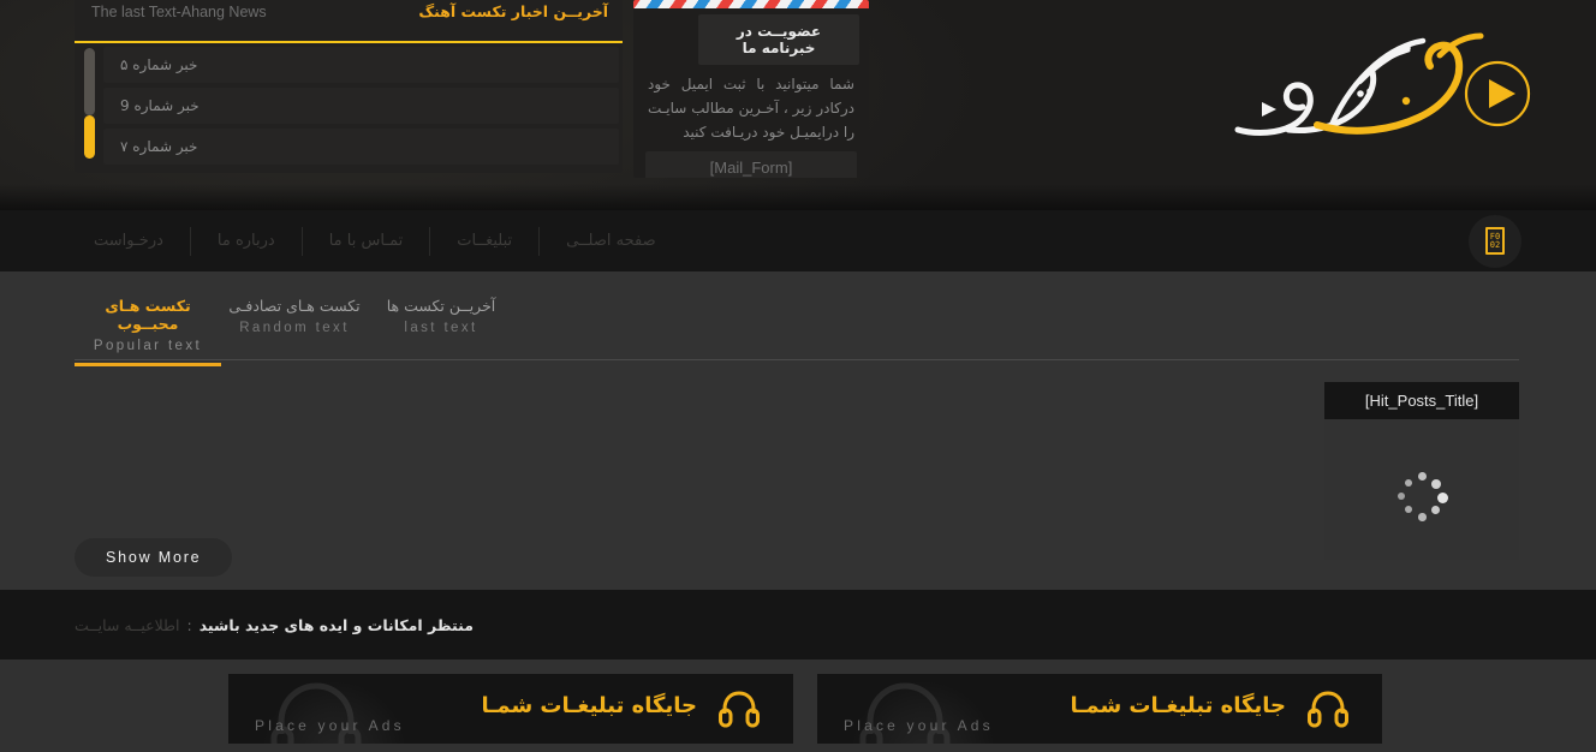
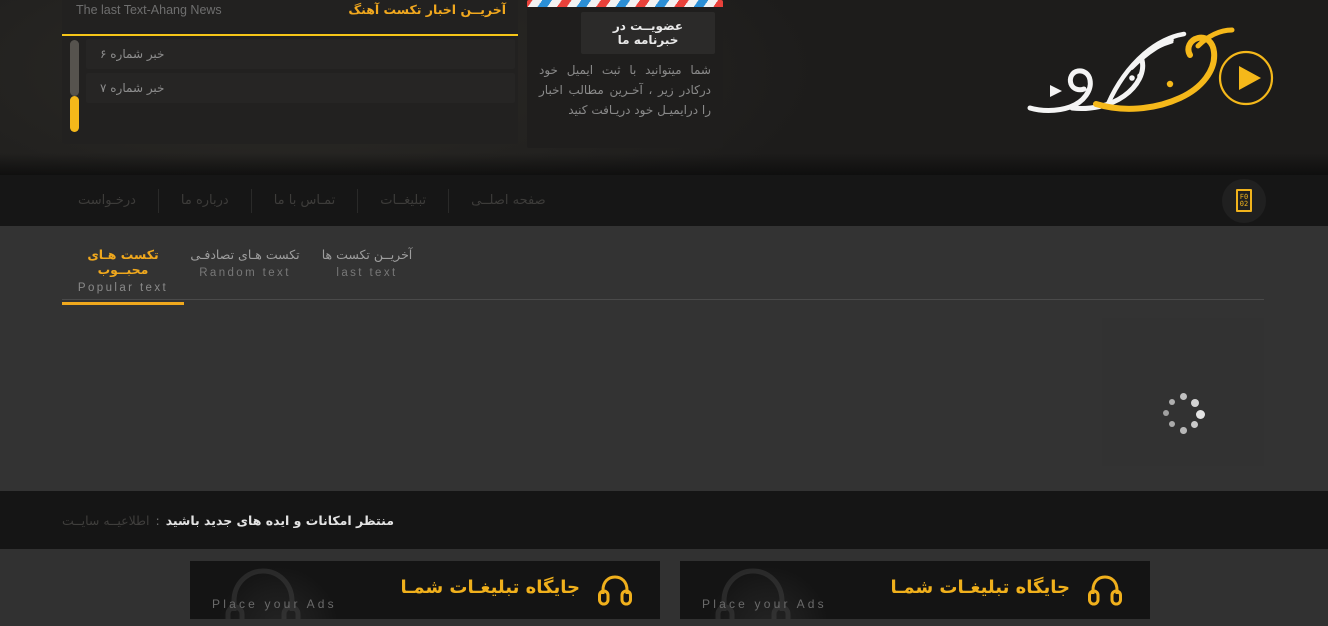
  آخریــن اخبار تکست آهنگ
  The last Text-Ahang News
- خبر شماره ۵
- خبر شماره 9
+ خبر شماره ۶
  خبر شماره ۷
  عضویــت در خبرنامه ما
- شما میتوانید با ثبت ایمیل خود درکادر زیر ، آخـرین مطالب سایـت را درایمیـل خود دریـافت کنید
+ شما میتوانید با ثبت ایمیل خود درکادر زیر ، آخـرین مطالب اخبار را درایمیـل خود دریـافت کنید
- [Mail_Form]
  F0
  02
  صفحه اصلــی
  تبلیغــات
  تمـاس با ما
  درباره ما
  درخـواست
  تکست هـای محبــوب
  Popular text
  تکست هـای تصادفـی
  Random text
  آخریــن تکست ها
  last text
- Show More
- [Hit_Posts_Title]
  منتظر امکانات و ایده های جدید باشید
  :
  اطلاعیــه سایــت
  جایگاه تبلیغـات شمـا
  Place your Ads
  جایگاه تبلیغـات شمـا
  Place your Ads
